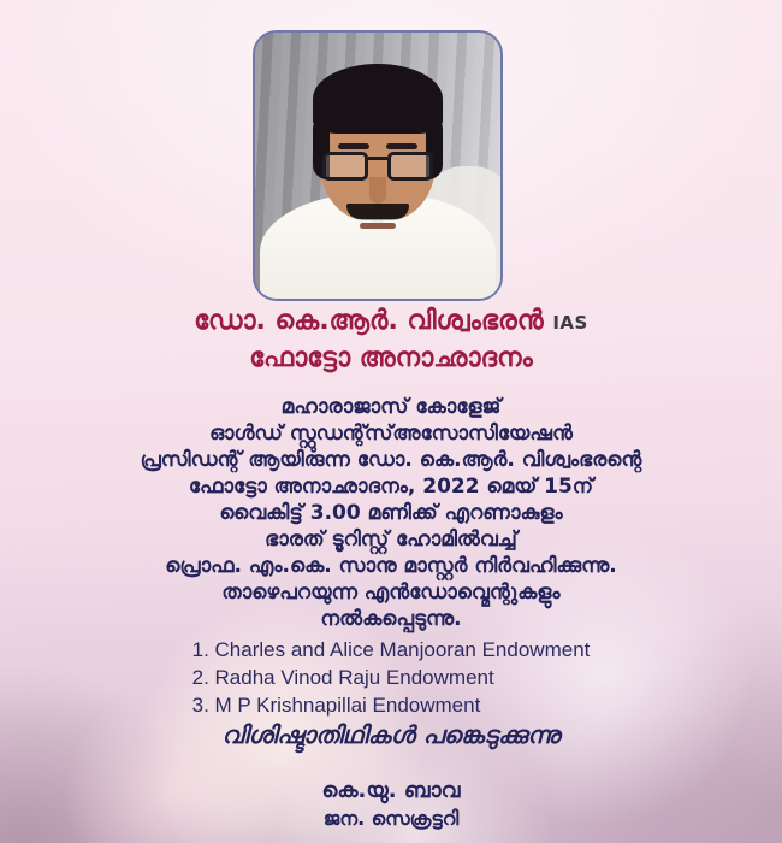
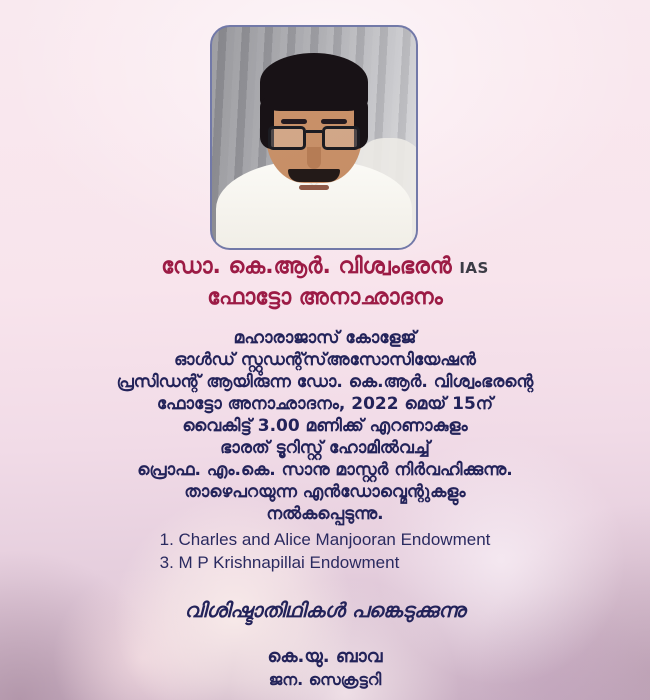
  ഡോ. കെ.ആർ. വിശ്വംഭരൻ IAS
  ഫോട്ടോ അനാഛാദനം
  മഹാരാജാസ് കോളേജ്
  ഓൾഡ് സ്റ്റുഡന്റ്സ്അസോസിയേഷൻ
  പ്രസിഡന്റ് ആയിരുന്ന ഡോ. കെ.ആർ. വിശ്വംഭരന്റെ
  ഫോട്ടോ അനാഛാദനം, 2022 മെയ് 15ന്
  വൈകിട്ട് 3.00 മണിക്ക് എറണാകുളം
  ഭാരത് ടൂറിസ്റ്റ് ഹോമിൽവച്ച്
  പ്രൊഫ. എം.കെ. സാനു മാസ്റ്റർ നിർവഹിക്കുന്നു.
  താഴെപറയുന്ന എൻഡോവ്മെന്റുകളും
  നൽകപ്പെടുന്നു.
  1. Charles and Alice Manjooran Endowment
- 2. Radha Vinod Raju Endowment
  3. M P Krishnapillai Endowment
  വിശിഷ്ടാതിഥികൾ പങ്കെടുക്കുന്നു
  കെ.യു. ബാവ
  ജന. സെക്രട്ടറി
